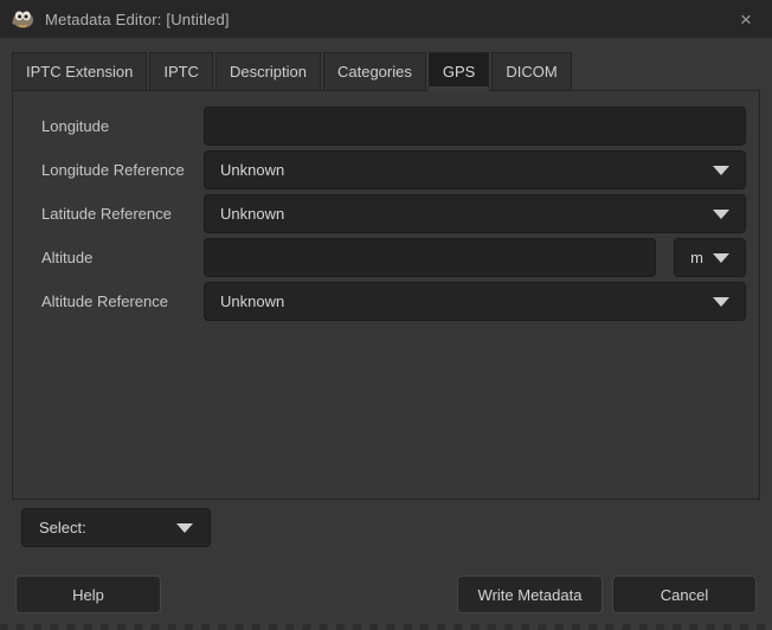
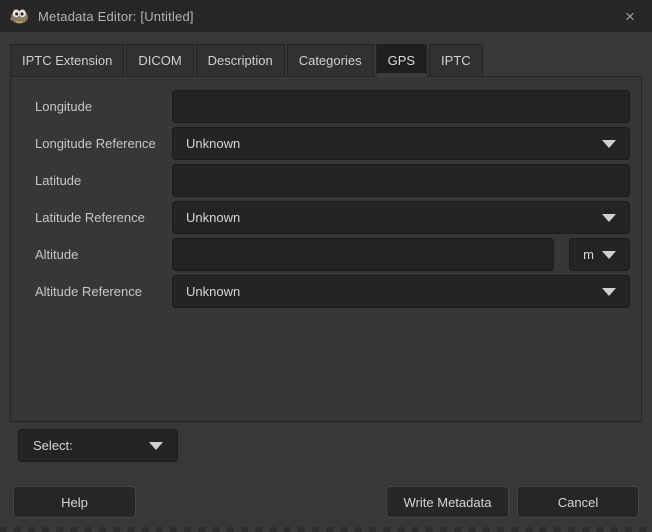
  Metadata Editor: [Untitled]
  ×
  IPTC Extension
- IPTC
+ DICOM
  Description
  Categories
  GPS
- DICOM
+ IPTC
  Longitude
  Longitude Reference
  Unknown
+ Latitude
  Latitude Reference
  Unknown
  Altitude
  m
  Altitude Reference
  Unknown
  Select:
  Help
  Write Metadata
  Cancel
